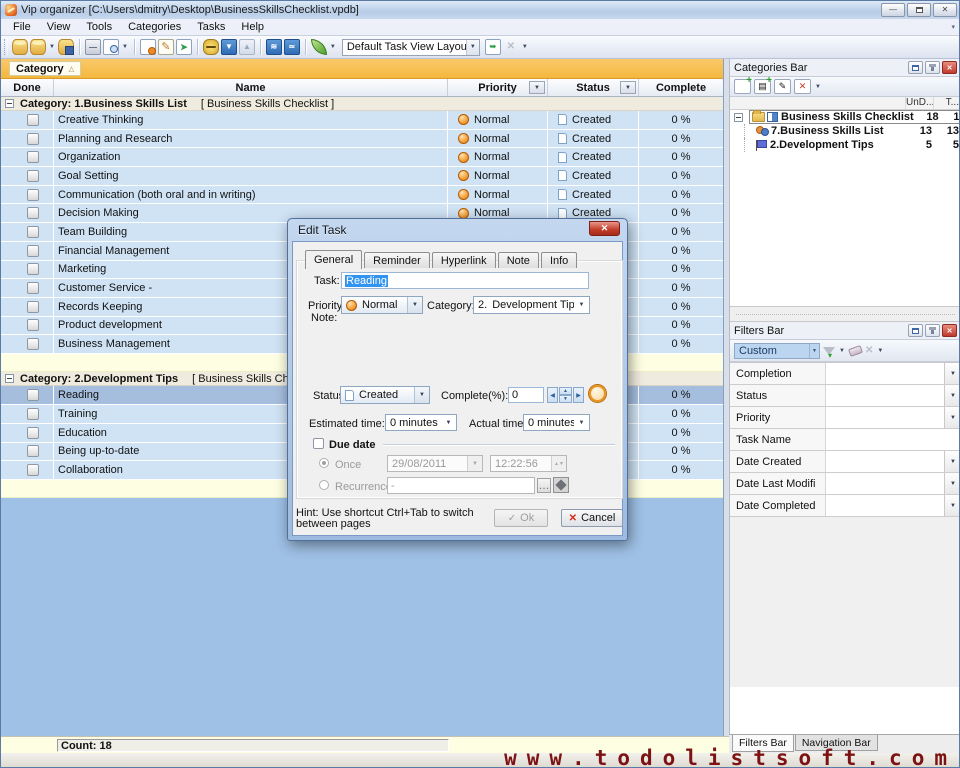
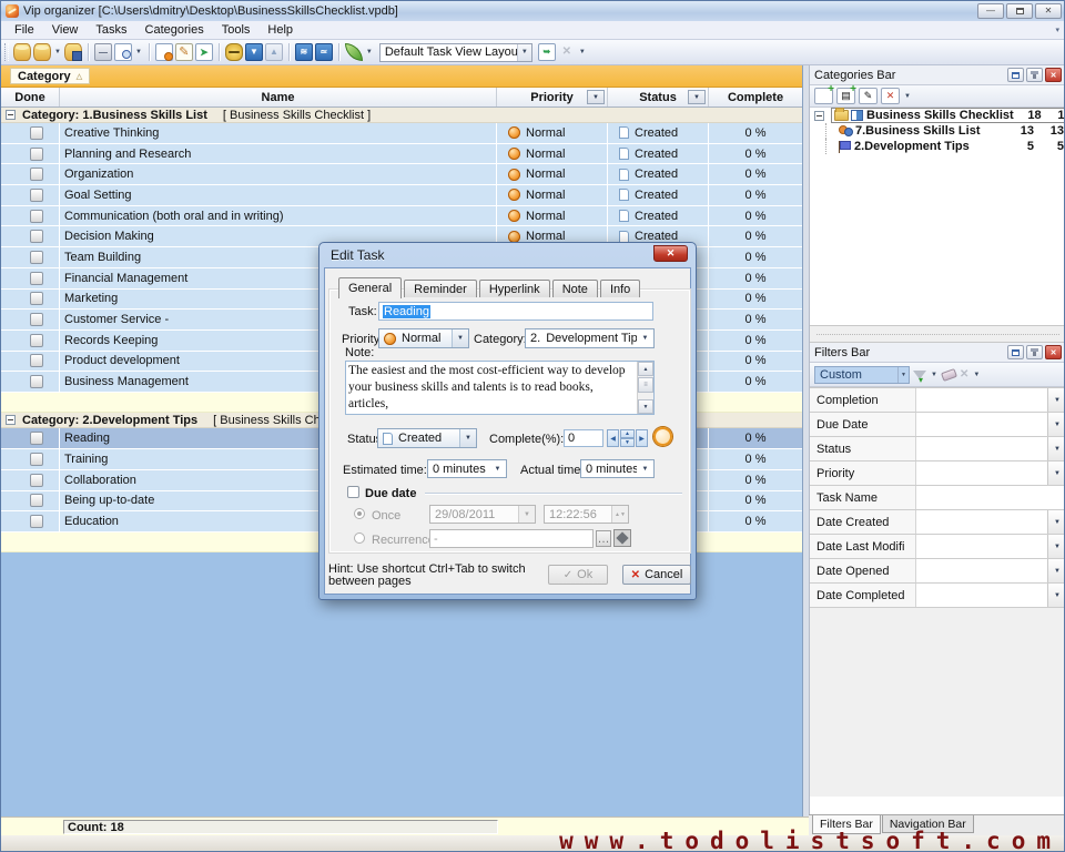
  Vip organizer [C:\Users\dmitry\Desktop\BusinessSkillsChecklist.vpdb]
  —
  ✕
  File
  View
- Tools
+ Tasks
  Categories
- Tasks
+ Tools
  Help
  ✎
  ➤
  ▼
  ▲
  ≋
  ≃
  Default Task View Layou
  ➥
  ✕
  Category
  Done
  Name
  Priority
  Status
  Complete
  Category: 1.Business Skills List
  [ Business Skills Checklist ]
  Creative Thinking
  Normal
  Created
  0 %
  Planning and Research
  Normal
  Created
  0 %
  Organization
  Normal
  Created
  0 %
  Goal Setting
  Normal
  Created
  0 %
  Communication (both oral and in writing)
  Normal
  Created
  0 %
  Decision Making
  Normal
  Created
  0 %
  Team Building
  0 %
  Financial Management
  0 %
  Marketing
  0 %
  Customer Service -
  0 %
  Records Keeping
  0 %
  Product development
  0 %
  Business Management
  0 %
  Category: 2.Development Tips
  Reading
  0 %
  Training
  0 %
- Education
+ Collaboration
  0 %
  Being up-to-date
  0 %
- Collaboration
+ Education
  0 %
  Categories Bar
  ▤
  ✎
  ✕
- UnD...
- T...
  Business Skills Checklist
  18
  7.Business Skills List
  13
  13
  2.Development Tips
  5
  5
  Filters Bar
  Custom
  ✕
  Completion
+ Due Date
  Status
  Priority
  Task Name
  Date Created
  Date Last Modifi
+ Date Opened
  Date Completed
  Filters Bar
  Navigation Bar
  Count: 18
  www.todolistsoft.com
  Edit Task
  ✕
  General
  Reminder
  Hyperlink
  Note
  Info
  Task:
  Reading
  Priority
  Normal
  Category
  2.
  Development Tip
  Note:
+ The easiest and the most cost-efficient way to develop
+ your business skills and talents is to read books, articles,
  Statu
  Created
  Complete(%):
  0
  Estimated time:
  0 minutes
  Actual time
  0 minutes
  Due date
  Once
  29/08/2011
  12:22:56
  Recurrenc
  -
  …
  Hint: Use shortcut Ctrl+Tab to switch between pages
  ✓
  Ok
  ✕
  Cancel
